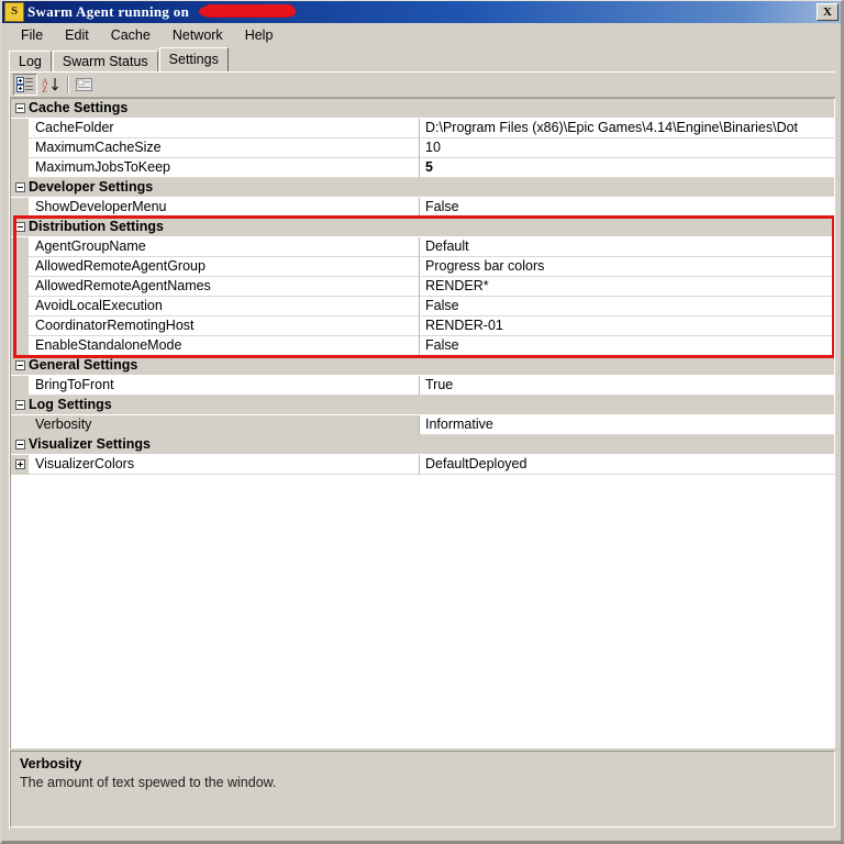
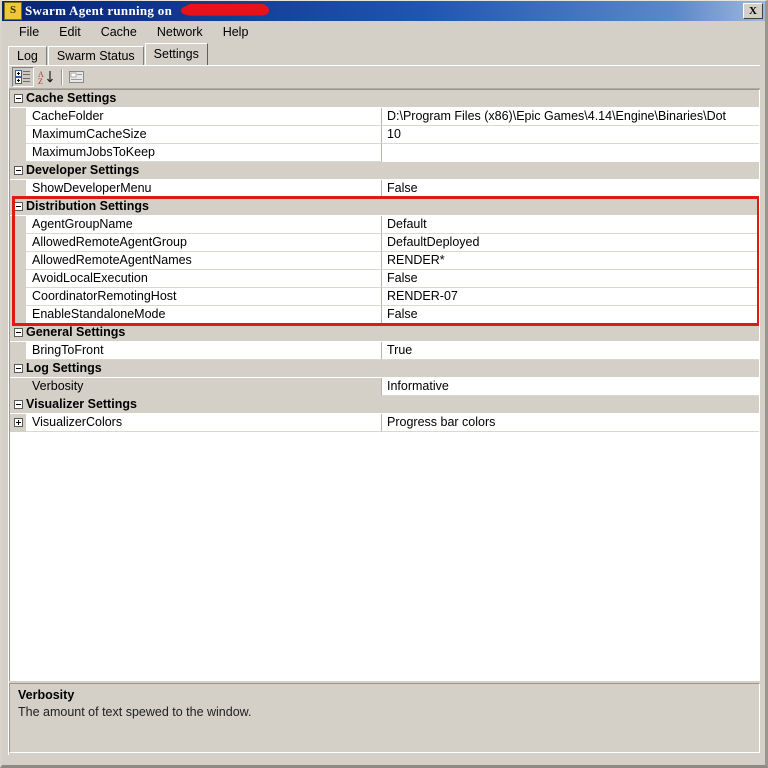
  S
  Swarm Agent running on
  X
  File
  Edit
  Cache
  Network
  Help
  Log
  Swarm Status
  Settings
  A
  Z
  Cache Settings
  CacheFolder
  D:\Program Files (x86)\Epic Games\4.14\Engine\Binaries\Dot
  MaximumCacheSize
  10
  MaximumJobsToKeep
- 5
  Developer Settings
  ShowDeveloperMenu
  False
  Distribution Settings
  AgentGroupName
  Default
  AllowedRemoteAgentGroup
- Progress bar colors
+ DefaultDeployed
  AllowedRemoteAgentNames
  RENDER*
  AvoidLocalExecution
  False
  CoordinatorRemotingHost
- RENDER-01
+ RENDER-07
  EnableStandaloneMode
  False
  General Settings
  BringToFront
  True
  Log Settings
  Verbosity
  Informative
  Visualizer Settings
  VisualizerColors
- DefaultDeployed
+ Progress bar colors
  Verbosity
  The amount of text spewed to the window.
